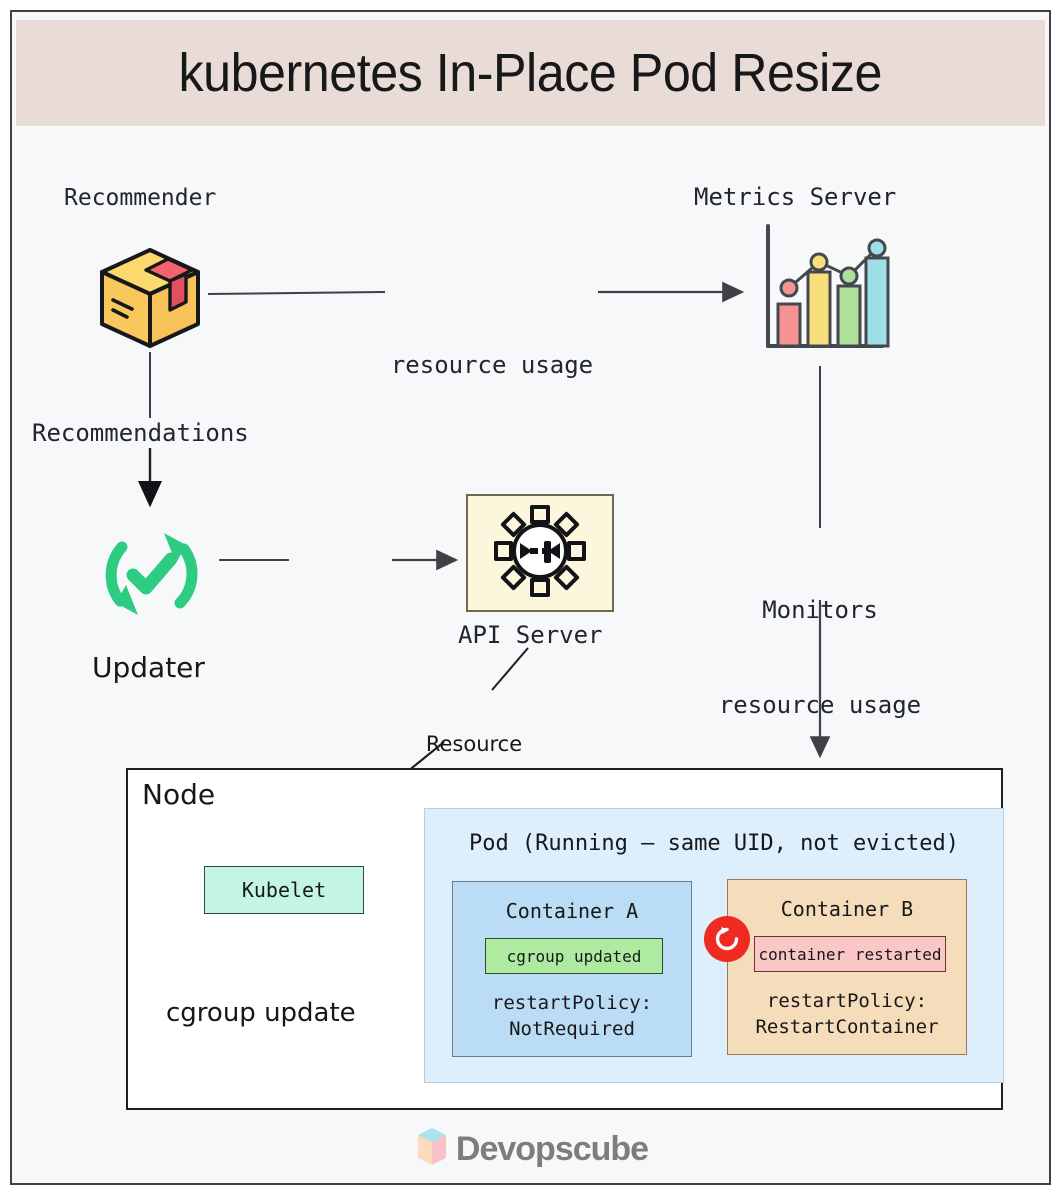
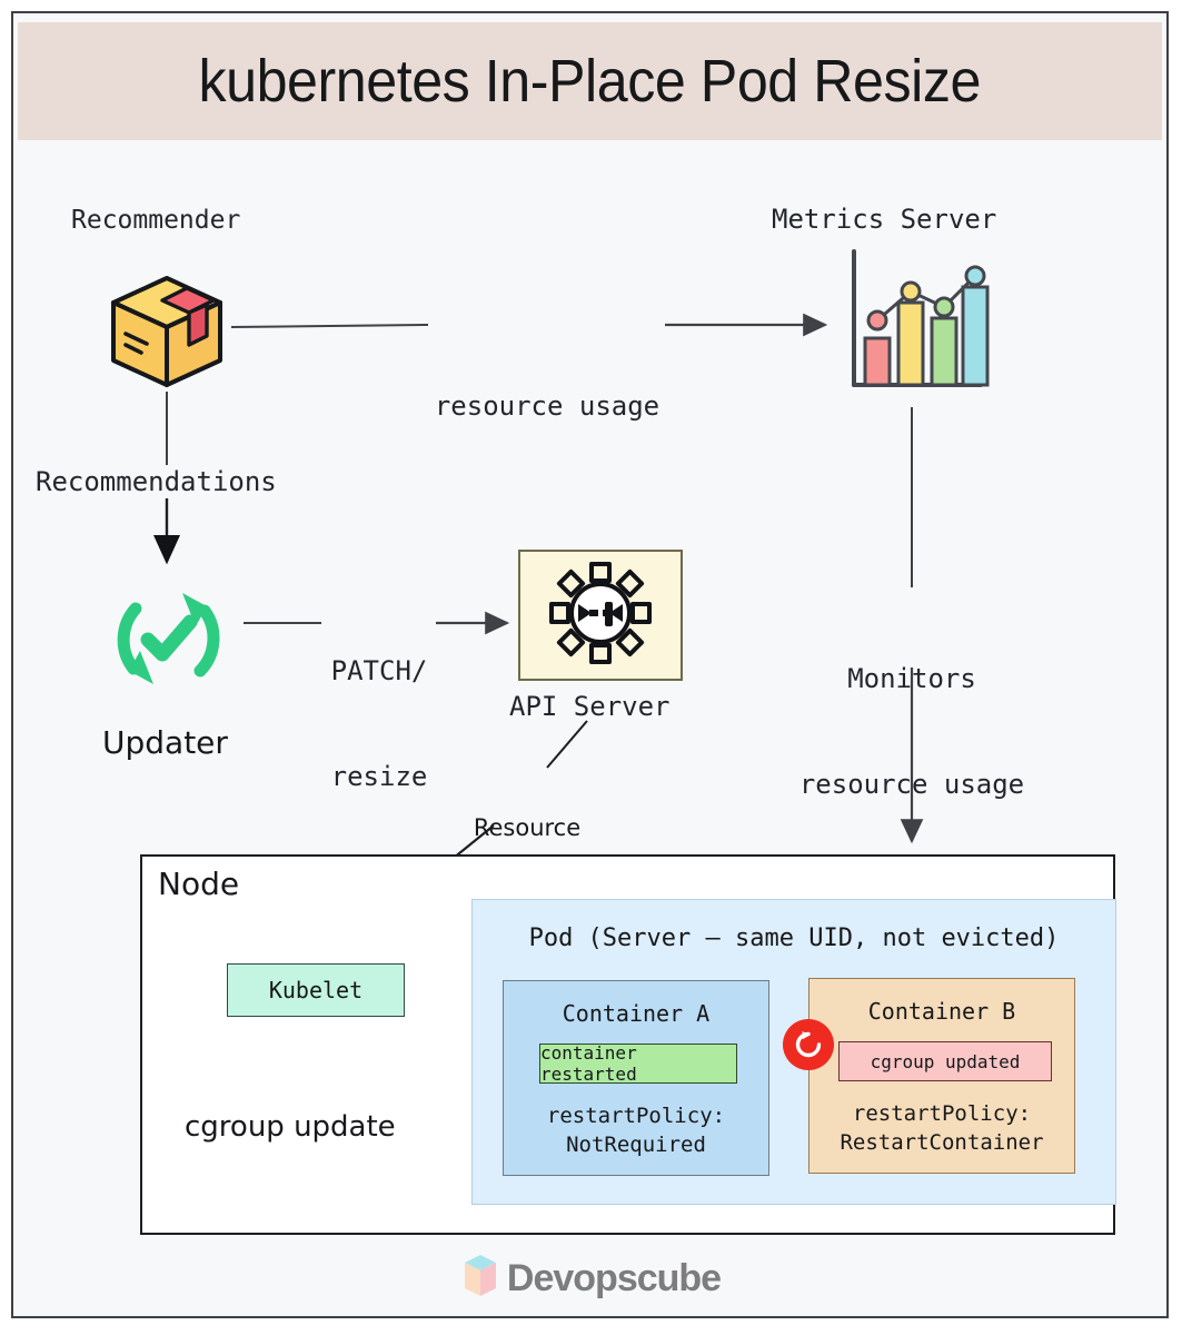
  kubernetes In-Place Pod Resize
  Recommender
  resource usage
  Metrics Server
  Recommendations
  Updater
+ PATCH/
+ resize
  API Server
  Resource
  Monitors
  resource usage
  Node
  Kubelet
  cgroup update
- Pod (Running — same UID, not evicted)
+ Pod (Server — same UID, not evicted)
  Container A
- cgroup updated
+ container restarted
  restartPolicy:
  NotRequired
  Container B
- container restarted
+ cgroup updated
  restartPolicy:
  RestartContainer
  Devopscube
